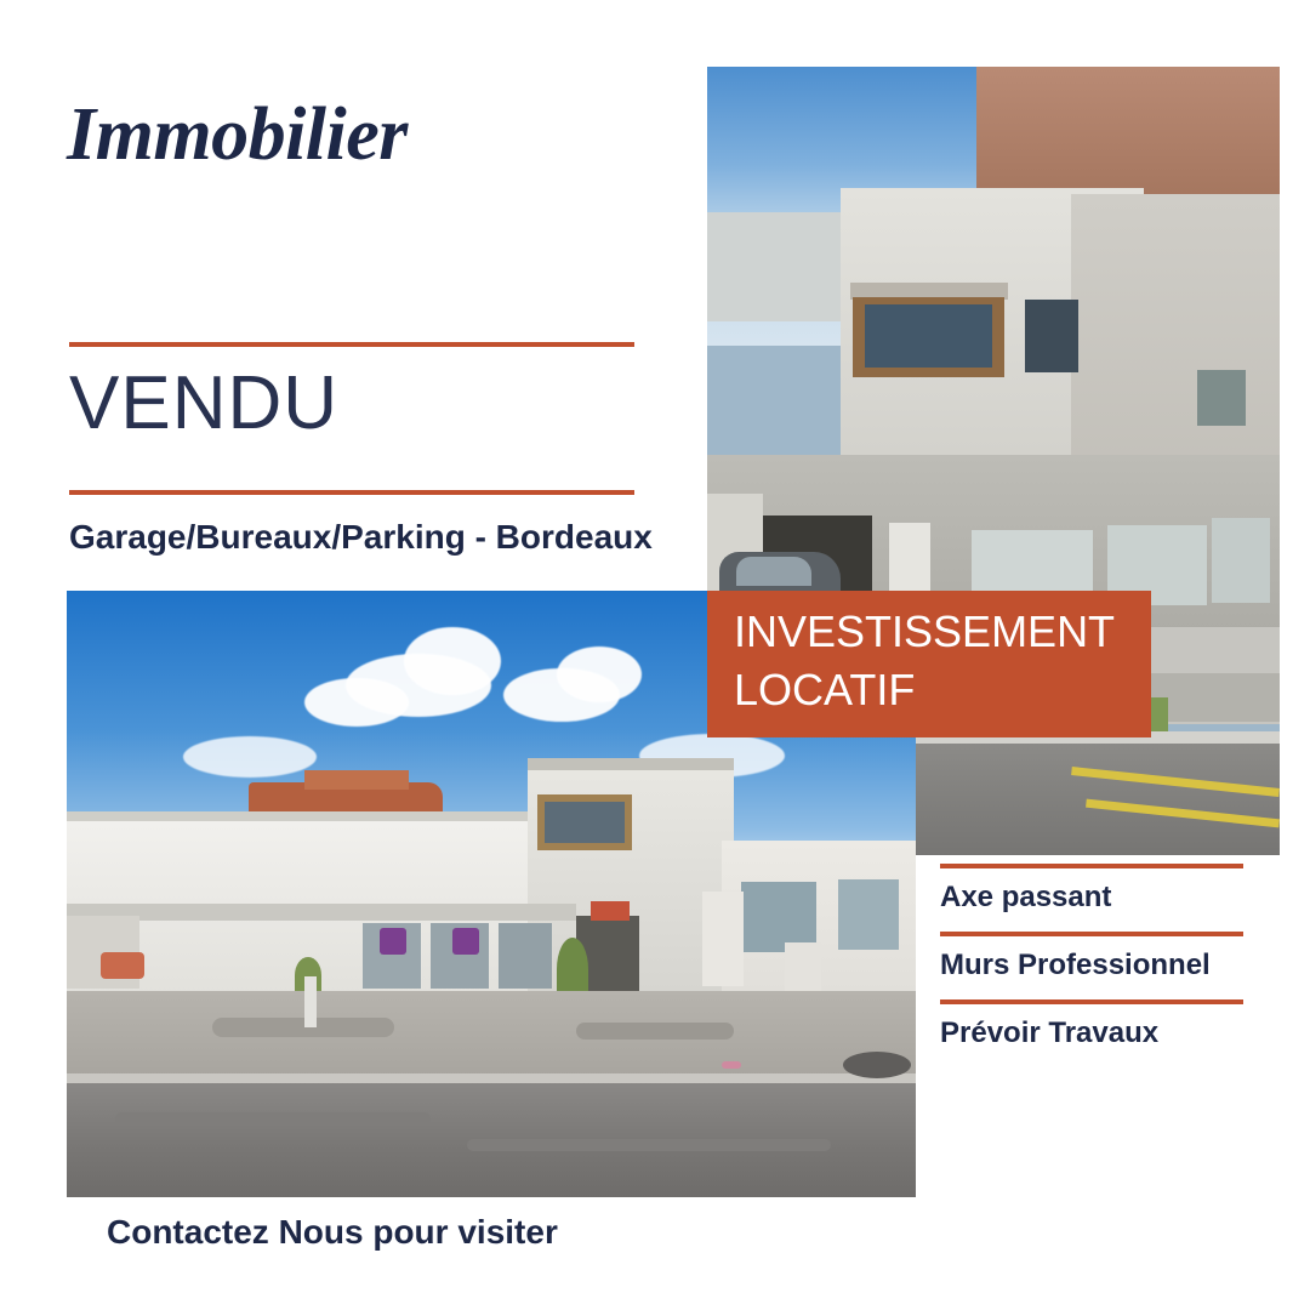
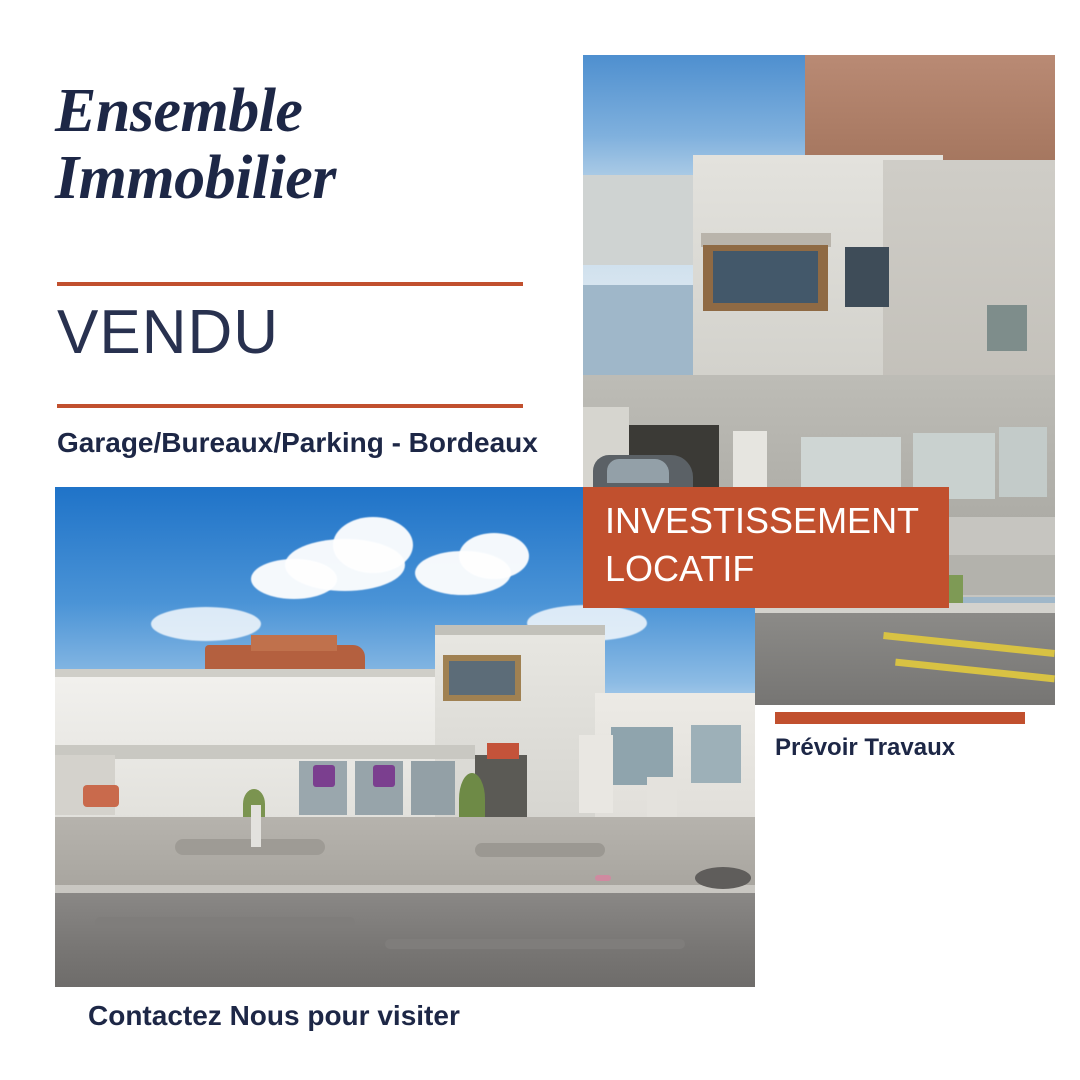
+ Ensemble
  Immobilier
  VENDU
  Garage/Bureaux/Parking - Bordeaux
  INVESTISSEMENT
  LOCATIF
- Axe passant
- Murs Professionnel
  Prévoir Travaux
  Contactez Nous pour visiter
